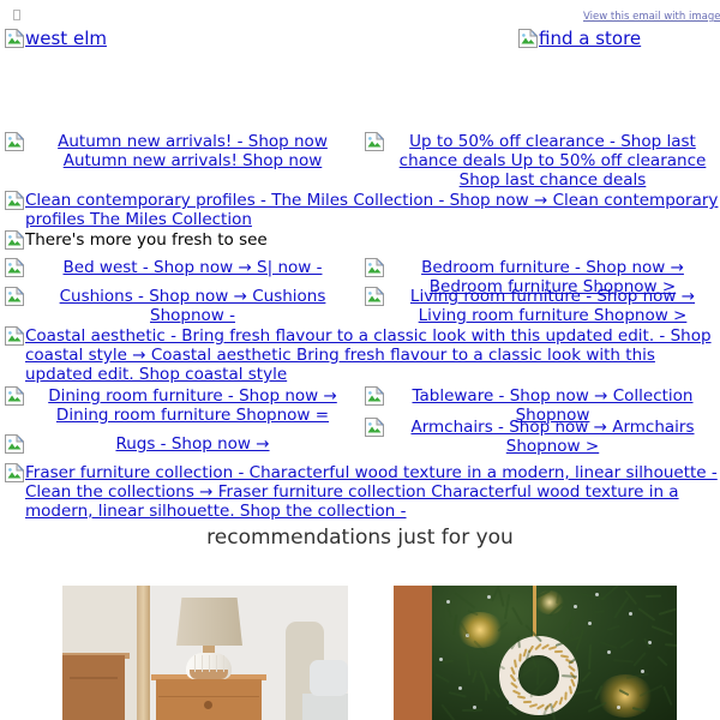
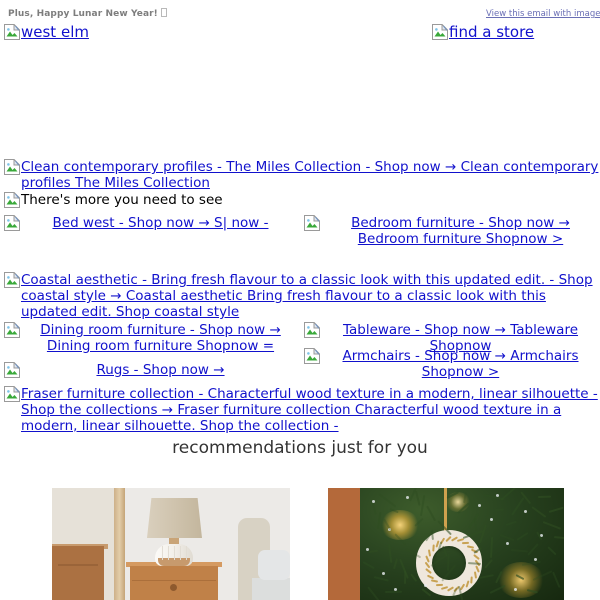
+ Plus, Happy Lunar New Year!
  View this email with image
  west elm
  find a store
- Autumn new arrivals! - Shop now Autumn new arrivals! Shop now
- Up to 50% off clearance - Shop last chance deals Up to 50% off clearance Shop last chance deals
  Clean contemporary profiles - The Miles Collection - Shop now → Clean contemporary profiles The Miles Collection
- There's more you fresh to see
+ There's more you need to see
  Bed west - Shop now → S| now -
  Bedroom furniture - Shop now → Bedroom furniture Shopnow >
- Cushions - Shop now → Cushions Shopnow -
- Living room furniture - Shop now → Living room furniture Shopnow >
  Coastal aesthetic - Bring fresh flavour to a classic look with this updated edit. - Shop coastal style → Coastal aesthetic Bring fresh flavour to a classic look with this updated edit. Shop coastal style
  Dining room furniture - Shop now → Dining room furniture Shopnow =
- Tableware - Shop now → Collection Shopnow
+ Tableware - Shop now → Tableware Shopnow
  Rugs - Shop now →
  Armchairs - Shop now → Armchairs Shopnow >
- Fraser furniture collection - Characterful wood texture in a modern, linear silhouette - Clean the collections → Fraser furniture collection Characterful wood texture in a modern, linear silhouette. Shop the collection -
+ Fraser furniture collection - Characterful wood texture in a modern, linear silhouette - Shop the collections → Fraser furniture collection Characterful wood texture in a modern, linear silhouette. Shop the collection -
  recommendations just for you
